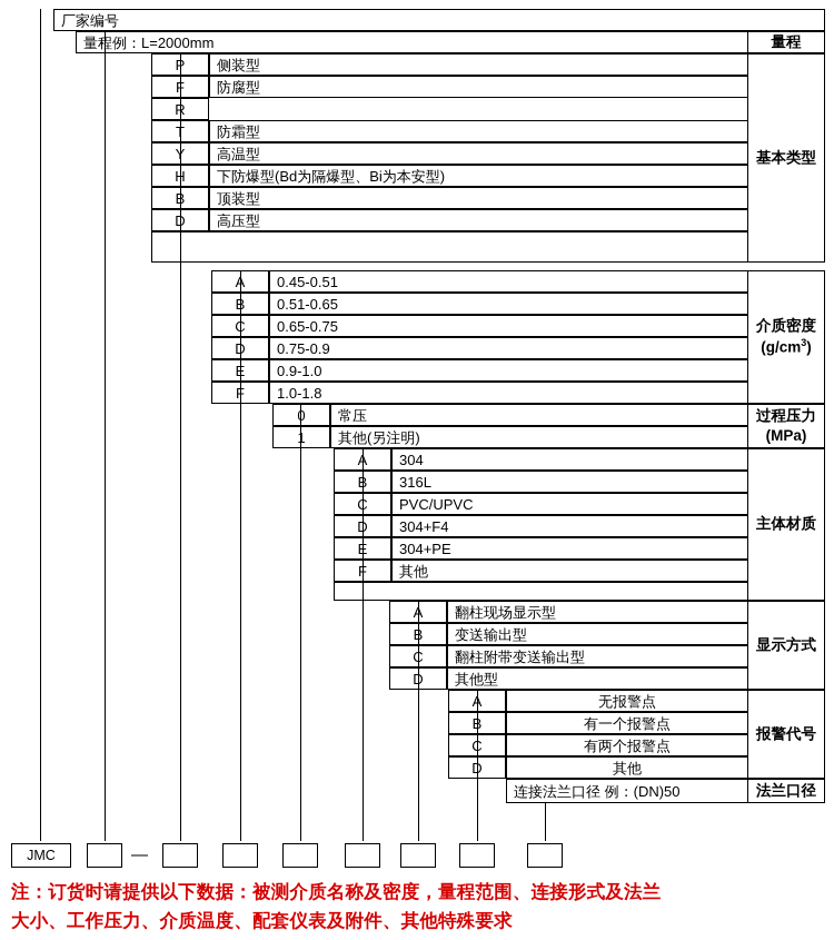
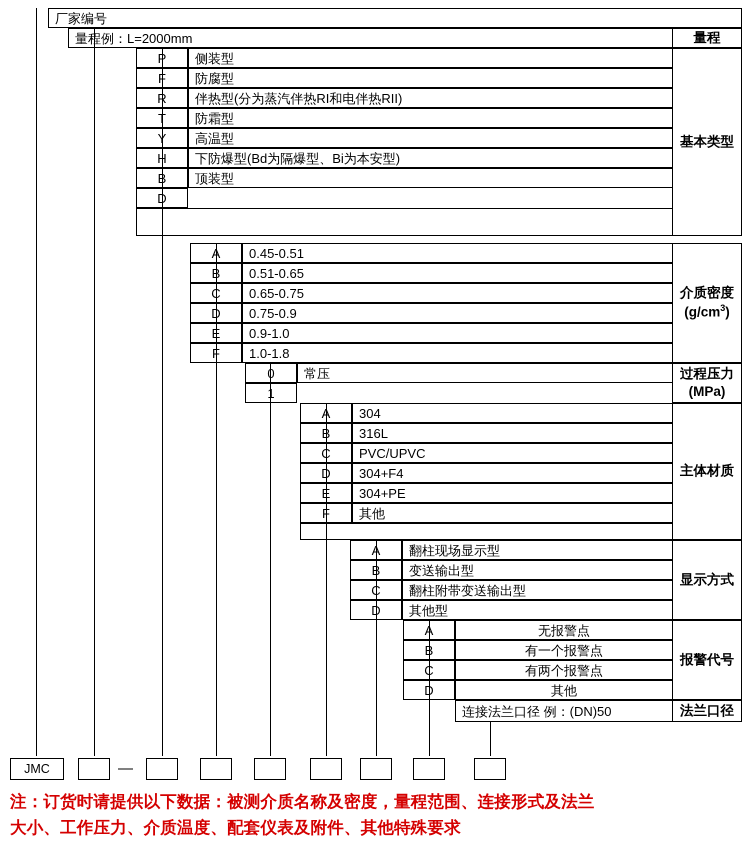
  厂家编号
  量例：L=2000mm
  量程
  侧装型
  防腐型
+ 伴热型(分为蒸汽伴热RI和电伴热RII)
  防霜型
  高温型
  下防爆型(Bd为隔爆型、Bi为本安型)
  顶装型
- 高压型
  基本类型
  0.45-0.51
  0.51-0.65
  0.65-0.75
  0.75-0.9
  0.9-1.0
  1.0-1.8
  介质密度
  (g/cm3)
  常压
- 其他(另注明)
  过程压力
  (MPa)
  304
  316L
  PVC/UPVC
  304+F4
  304+PE
  其他
  主体材质
  翻柱现场显示型
  变送输出型
  翻柱附带变送输出型
  其他型
  显示方式
  无报警点
  有一个报警点
  有两个报警点
  其他
  报警代号
  连接法兰口径 例：(DN)50
  法兰口径
  JMC
  —
  注：订货时请提供以下数据：被测介质名称及密度，量程范围、连接形式及法兰
  大小、工作压力、介质温度、配套仪表及附件、其他特殊要求
